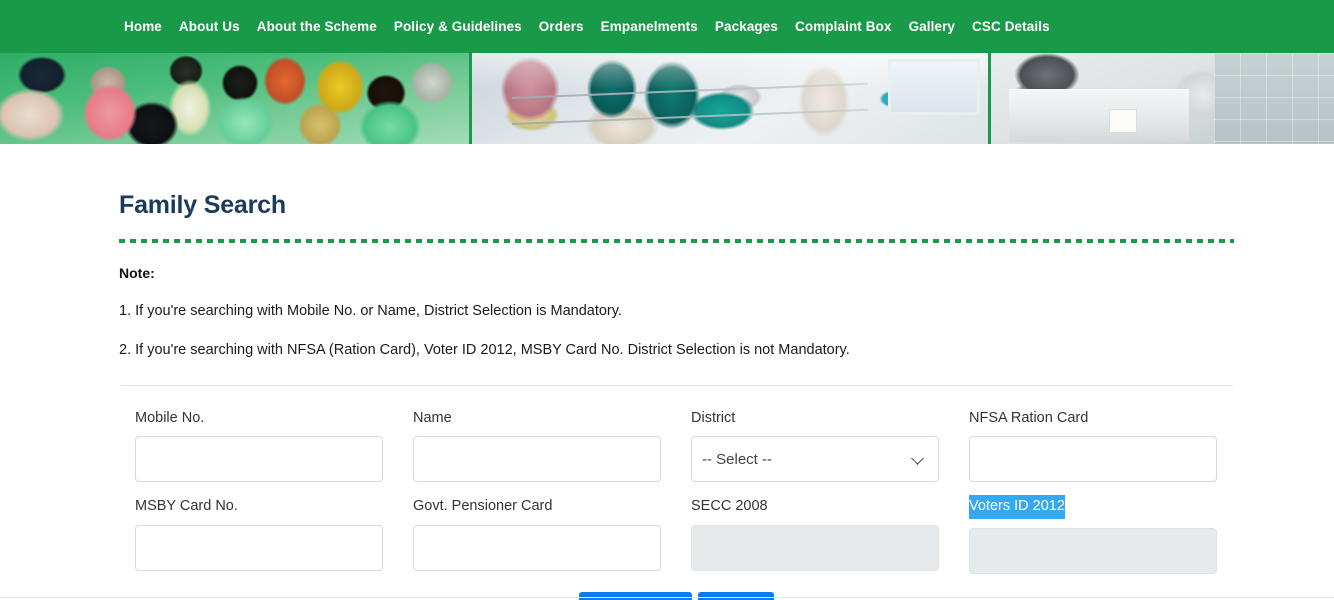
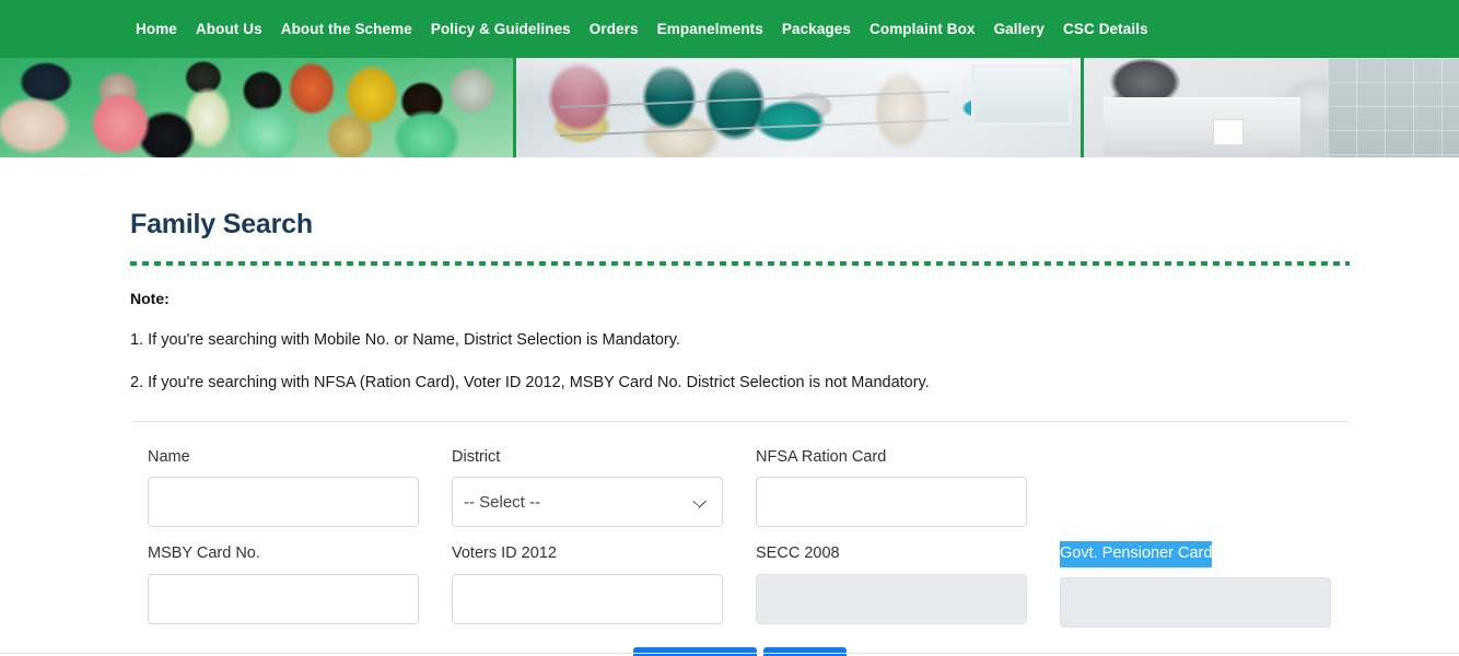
  Home
  About Us
  About the Scheme
  Policy & Guidelines
  Orders
  Empanelments
  Packages
  Complaint Box
  Gallery
  CSC Details
  Family Search
  Note:
  1. If you're searching with Mobile No. or Name, District Selection is Mandatory.
  2. If you're searching with NFSA (Ration Card), Voter ID 2012, MSBY Card No. District Selection is not Mandatory.
- Mobile No.
  Name
  District
  -- Select --
  NFSA Ration Card
  MSBY Card No.
- Govt. Pensioner Card
+ Voters ID 2012
  SECC 2008
- Voters ID 2012
+ Govt. Pensioner Card
